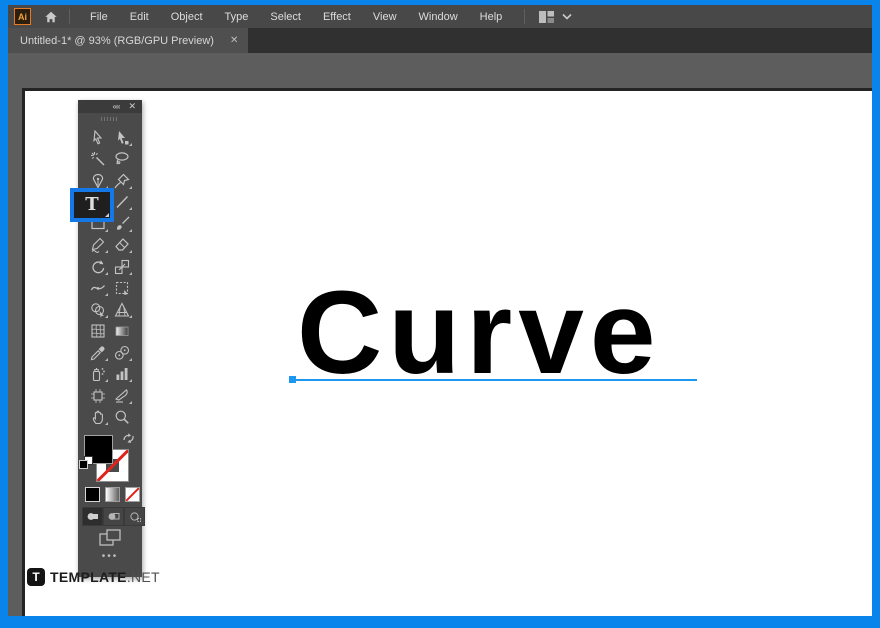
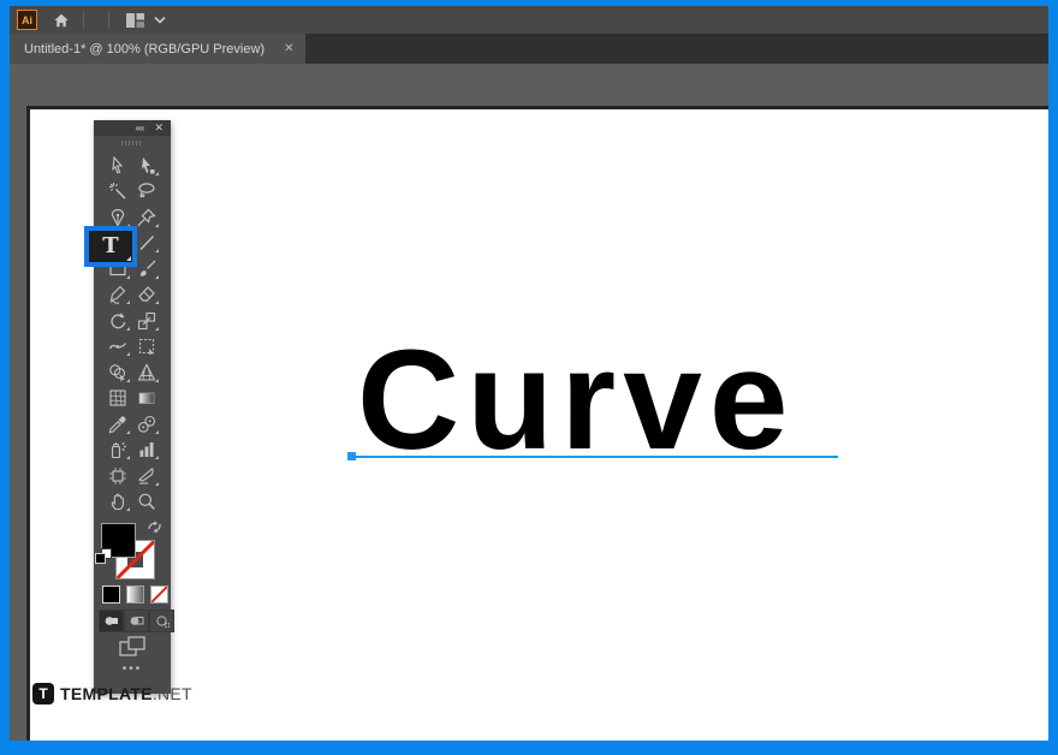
  Ai
- File
- Edit
- Object
- Type
- Select
- Effect
- View
- Window
- Help
- Untitled-1* @ 93% (RGB/GPU Preview)
+ Untitled-1* @ 100% (RGB/GPU Preview)
  ✕
  Curve
  ««
  ✕
  •••
  T
  T
  TEMPLATE.NET
